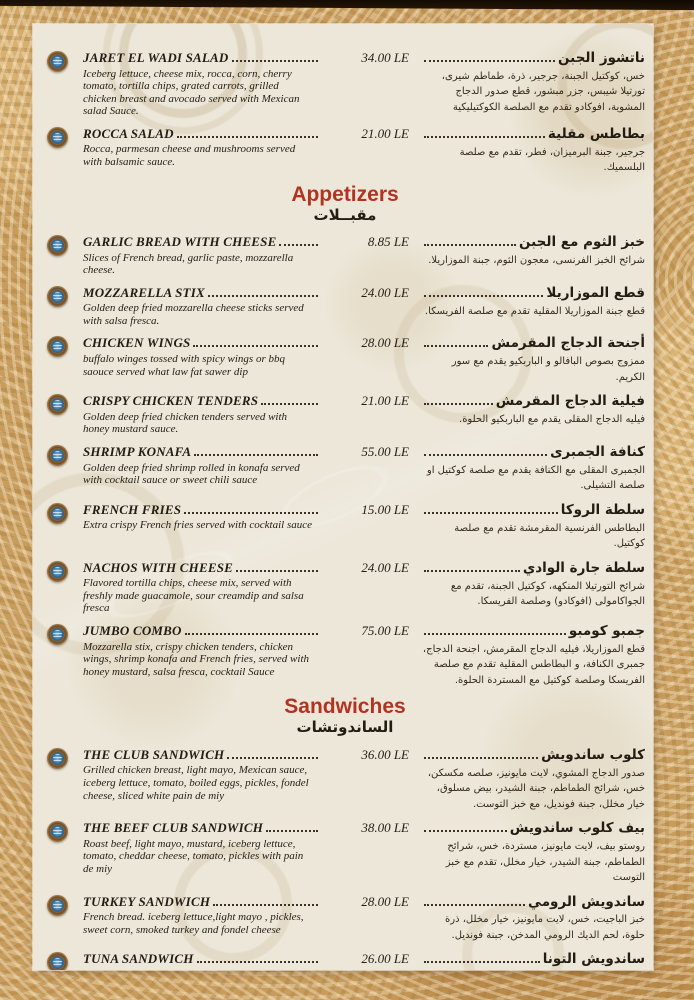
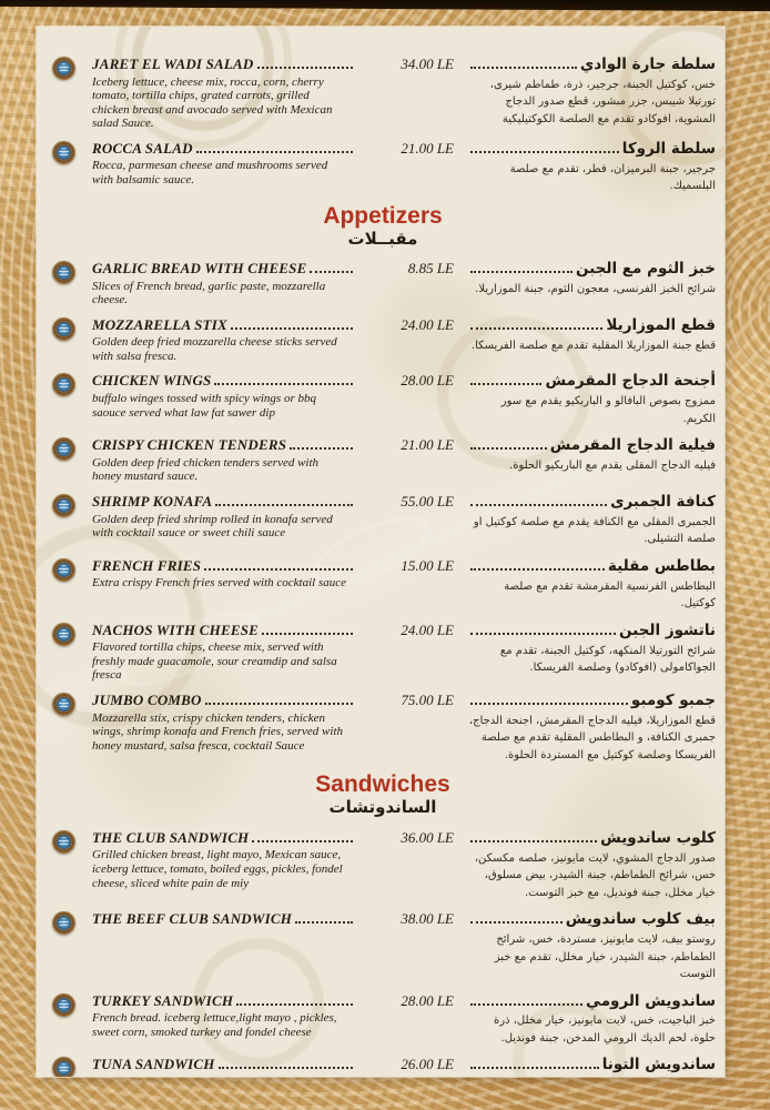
  JARET EL WADI SALAD
  Iceberg lettuce, cheese mix, rocca, corn, cherry tomato, tortilla chips, grated carrots, grilled chicken breast and avocado served with Mexican salad Sauce.
  34.00 LE
- ناتشوز الجبن
+ سلطة جارة الوادي
  خس، كوكتيل الجبنة، جرجير، ذرة، طماطم شيرى، تورتيلا شيبس، جزر مبشور، قطع صدور الدجاج المشوية، افوكادو تقدم مع الصلصة الكوكتيليكية
  ROCCA SALAD
  Rocca, parmesan cheese and mushrooms served with balsamic sauce.
  21.00 LE
- بطاطس مقلية
+ سلطة الروكا
  جرجير، جبنة البرميزان، فطر، تقدم مع صلصة البلسميك.
  Appetizers
  مقبــلات
  GARLIC BREAD WITH CHEESE
  Slices of French bread, garlic paste, mozzarella cheese.
  8.85 LE
  خبز الثوم مع الجبن
  شرائح الخبز الفرنسى، معجون الثوم، جبنة الموزاريلا.
  MOZZARELLA STIX
  Golden deep fried mozzarella cheese sticks served with salsa fresca.
  24.00 LE
  قطع الموزاريلا
  قطع جبنة الموزاريلا المقلية تقدم مع صلصة الفريسكا.
  CHICKEN WINGS
  buffalo winges tossed with spicy wings or bbq saouce served what law fat sawer dip
  28.00 LE
  أجنحة الدجاج المقرمش
  ممزوج بصوص البافالو و الباربكيو يقدم مع سور الكريم.
  CRISPY CHICKEN TENDERS
  Golden deep fried chicken tenders served with honey mustard sauce.
  21.00 LE
  فيلية الدجاج المقرمش
  فيليه الدجاج المقلى يقدم مع الباربكيو الحلوة.
  SHRIMP KONAFA
  Golden deep fried shrimp rolled in konafa served with cocktail sauce or sweet chili sauce
  55.00 LE
  كنافة الجمبرى
  الجمبرى المقلى مع الكنافة يقدم مع صلصة كوكتيل او صلصة التشيلى.
  FRENCH FRIES
  Extra crispy French fries served with cocktail sauce
  15.00 LE
- سلطة الروكا
+ بطاطس مقلية
  البطاطس الفرنسية المقرمشة تقدم مع صلصة كوكتيل.
  NACHOS WITH CHEESE
  Flavored tortilla chips, cheese mix, served with freshly made guacamole, sour creamdip and salsa fresca
  24.00 LE
- سلطة جارة الوادي
+ ناتشوز الجبن
  شرائح التورتيلا المنكهه، كوكتيل الجبنة، تقدم مع الجواكامولى (افوكادو) وصلصة الفريسكا.
  JUMBO COMBO
  Mozzarella stix, crispy chicken tenders, chicken wings, shrimp konafa and French fries, served with honey mustard, salsa fresca, cocktail Sauce
  75.00 LE
  جمبو كومبو
  قطع الموزاريلا، فيليه الدجاج المقرمش، اجنحة الدجاج، جمبرى الكنافة، و البطاطس المقلية تقدم مع صلصة الفريسكا وصلصة كوكتيل مع المستردة الحلوة.
  Sandwiches
  الساندوتشات
  THE CLUB SANDWICH
  Grilled chicken breast, light mayo, Mexican sauce, iceberg lettuce, tomato, boiled eggs, pickles, fondel cheese, sliced white pain de miy
  36.00 LE
  كلوب ساندويش
  صدور الدجاج المشوي، لايت مايونيز، صلصه مكسكن، خس، شرائح الطماطم، جبنة الشيدر، بيض مسلوق، خيار مخلل، جبنة فونديل، مع خبز التوست.
  THE BEEF CLUB SANDWICH
- Roast beef, light mayo, mustard, iceberg lettuce, tomato, cheddar cheese, tomato, pickles with pain de miy
  38.00 LE
  بيف كلوب ساندويش
  روستو بيف، لايت مايونيز، مستردة، خس، شرائح الطماطم، جبنة الشيدر، خيار مخلل، تقدم مع خبز التوست
  TURKEY SANDWICH
  French bread. iceberg lettuce,light mayo , pickles, sweet corn, smoked turkey and fondel cheese
  28.00 LE
  ساندويش الرومي
  خبز الباجيت، خس، لايت مايونيز، خيار مخلل، ذرة حلوة، لحم الديك الرومي المدخن، جبنة فونديل.
  TUNA SANDWICH
  26.00 LE
  ساندويش التونا
